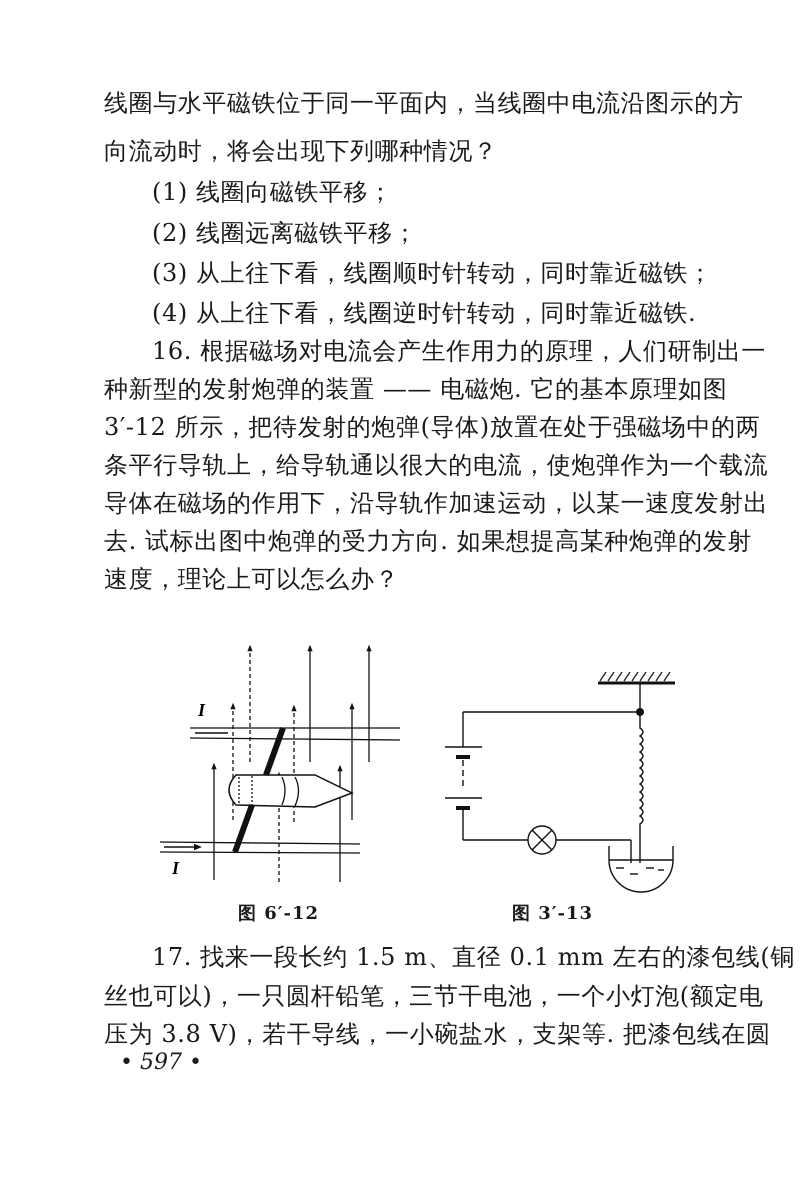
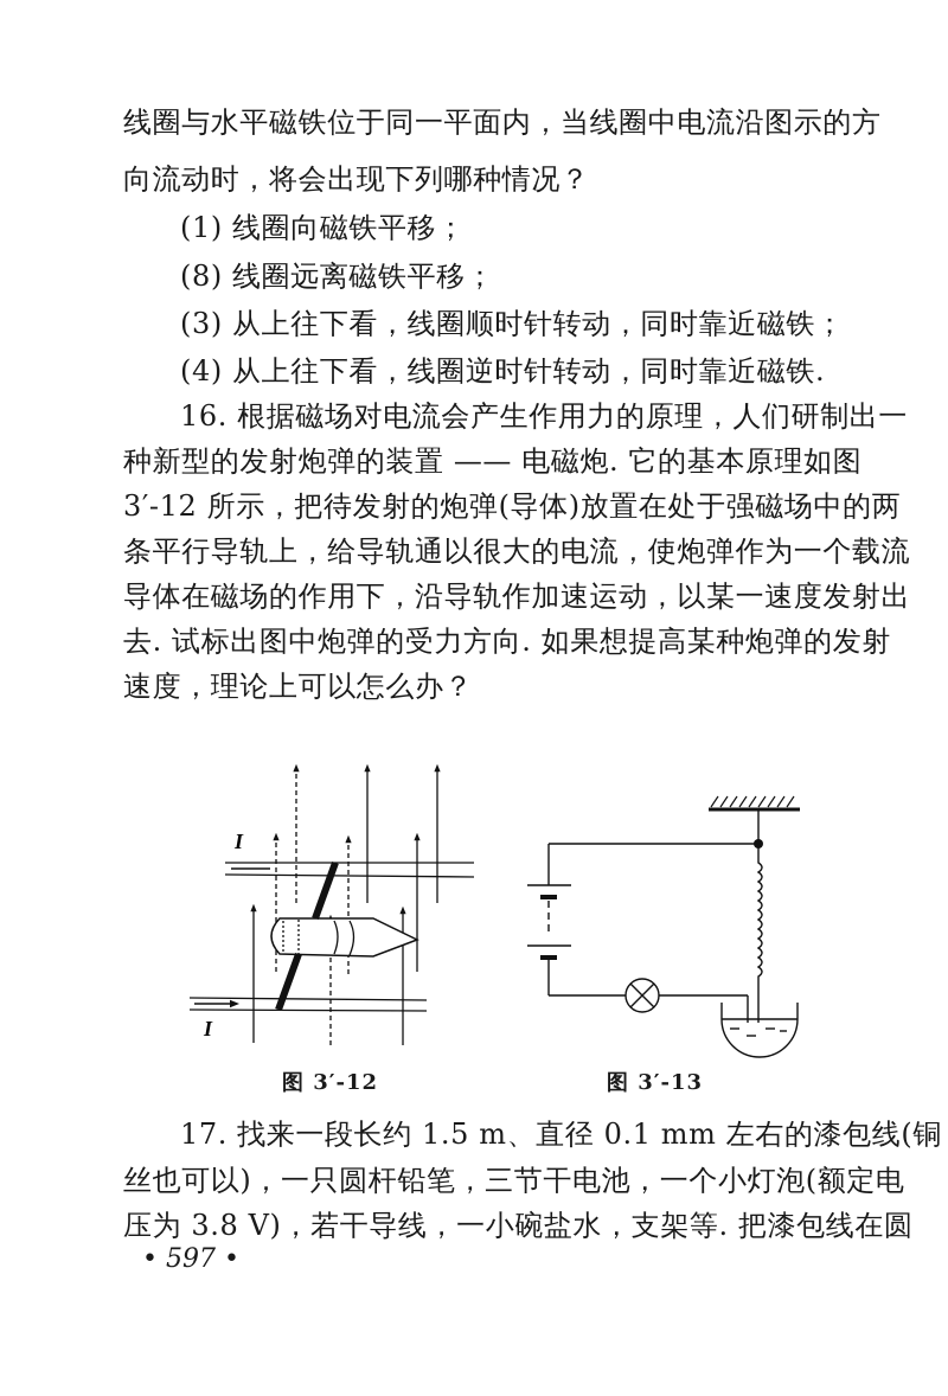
  线圈与水平磁铁位于同一平面内，当线圈中电流沿图示的方
  向流动时，将会出现下列哪种情况？
  (1) 线圈向磁铁平移；
- (2) 线圈远离磁铁平移；
+ (8) 线圈远离磁铁平移；
  (3) 从上往下看，线圈顺时针转动，同时靠近磁铁；
  (4) 从上往下看，线圈逆时针转动，同时靠近磁铁.
  16. 根据磁场对电流会产生作用力的原理，人们研制出一
  种新型的发射炮弹的装置 —— 电磁炮. 它的基本原理如图
  3′-12 所示，把待发射的炮弹(导体)放置在处于强磁场中的两
  条平行导轨上，给导轨通以很大的电流，使炮弹作为一个载流
  导体在磁场的作用下，沿导轨作加速运动，以某一速度发射出
  去. 试标出图中炮弹的受力方向. 如果想提高某种炮弹的发射
  速度，理论上可以怎么办？
  I
  I
- 图 6′-12
+ 图 3′-12
  图 3′-13
  17. 找来一段长约 1.5 m、直径 0.1 mm 左右的漆包线(铜
  丝也可以)，一只圆杆铅笔，三节干电池，一个小灯泡(额定电
  压为 3.8 V)，若干导线，一小碗盐水，支架等. 把漆包线在圆
  • 597 •
